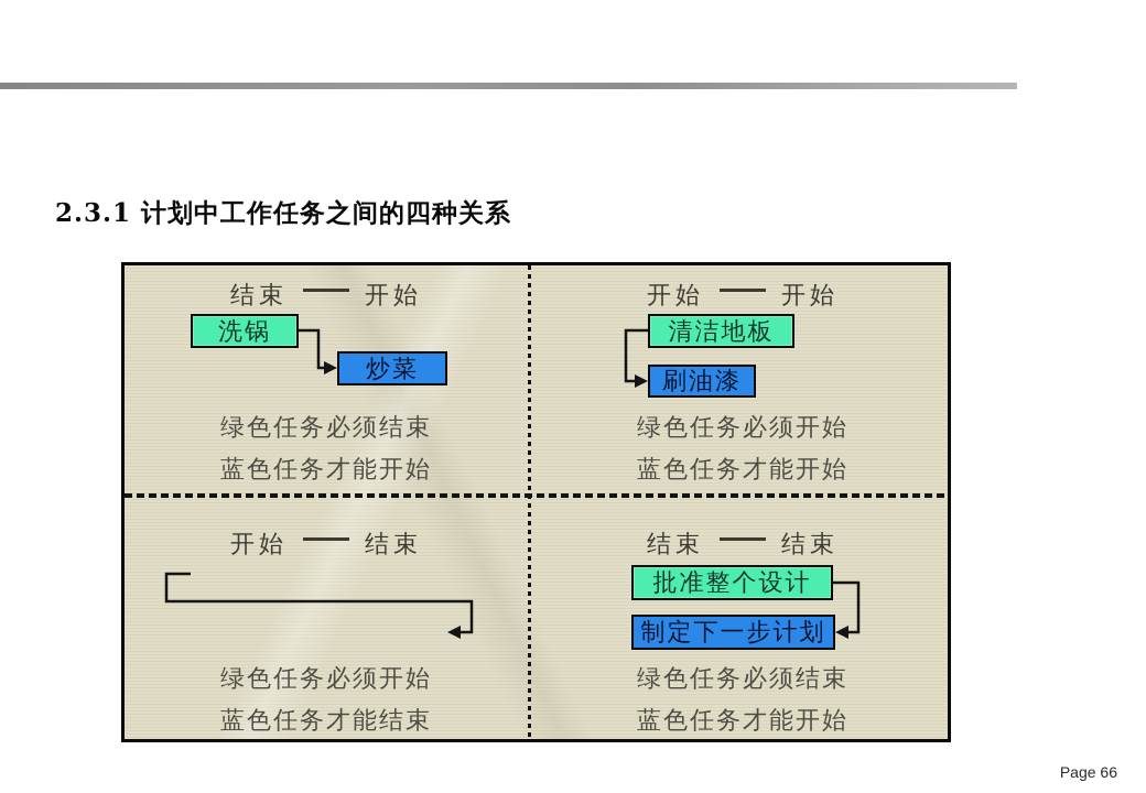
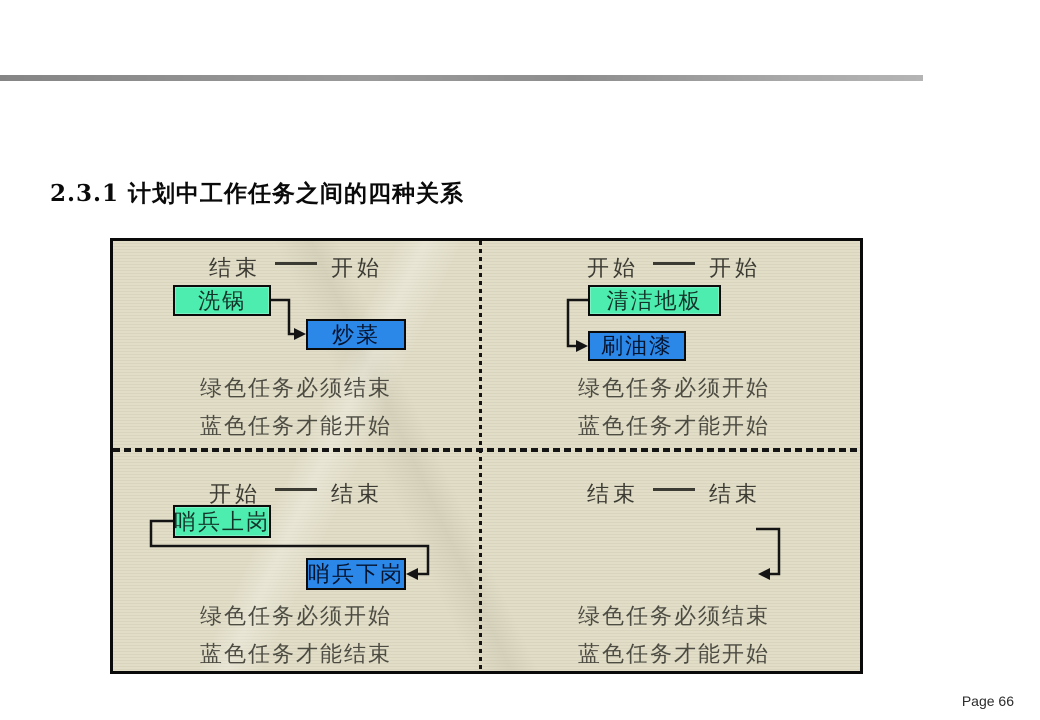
  2.3.1 计划中工作任务之间的四种关系
  结束
  开始
  洗锅
  炒菜
  绿色任务必须结束
  蓝色任务才能开始
  开始
  开始
  清洁地板
  刷油漆
  绿色任务必须开始
  蓝色任务才能开始
  开始
  结束
+ 哨兵上岗
+ 哨兵下岗
  绿色任务必须开始
  蓝色任务才能结束
  结束
  结束
- 批准整个设计
- 制定下一步计划
  绿色任务必须结束
  蓝色任务才能开始
  Page 66
